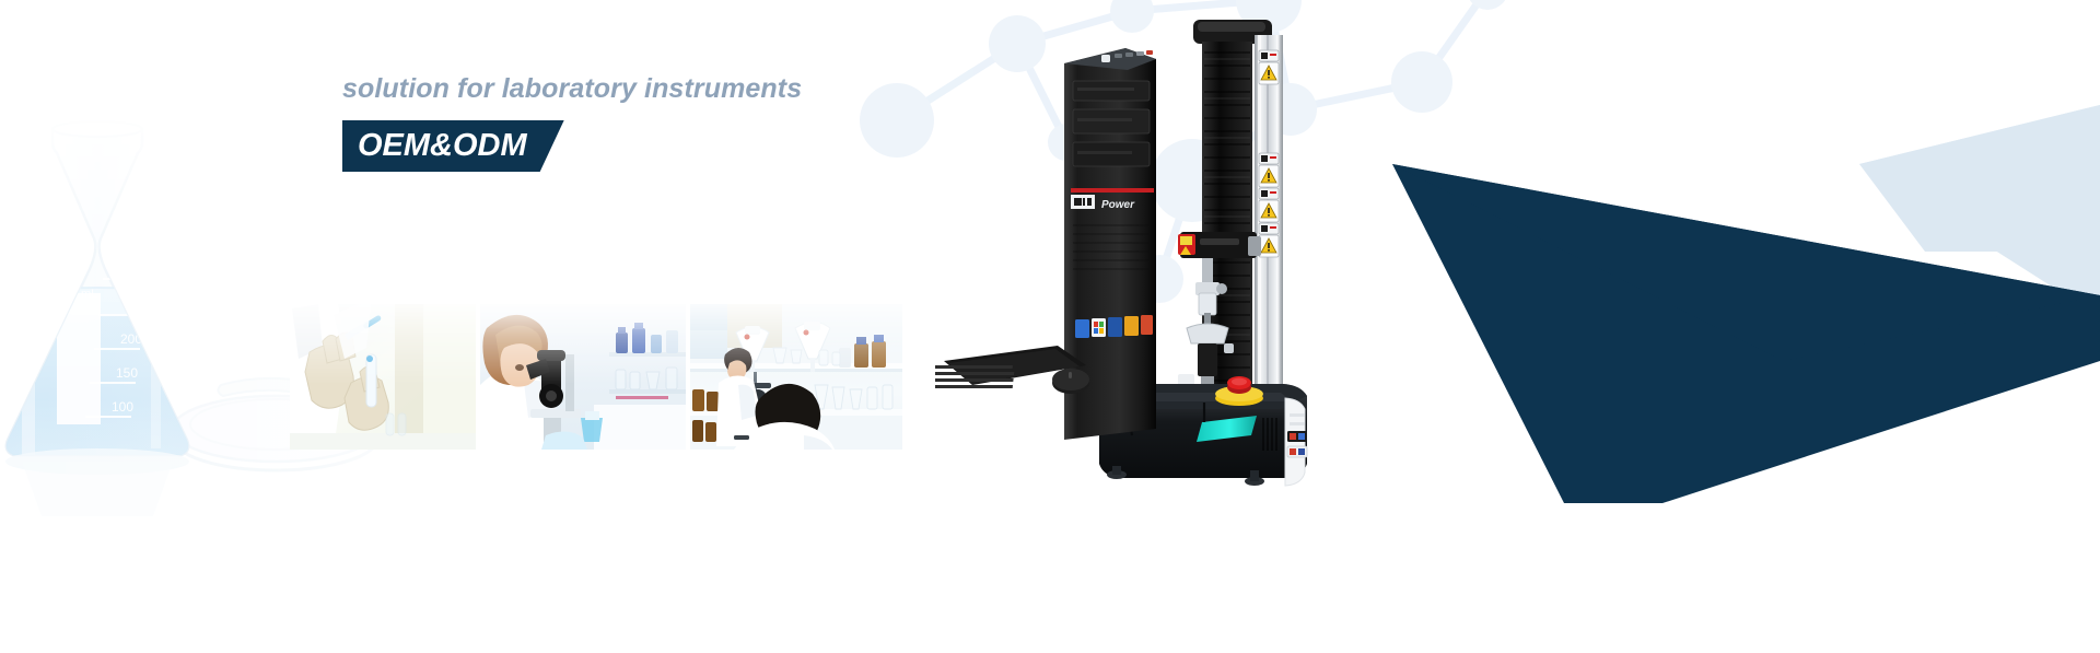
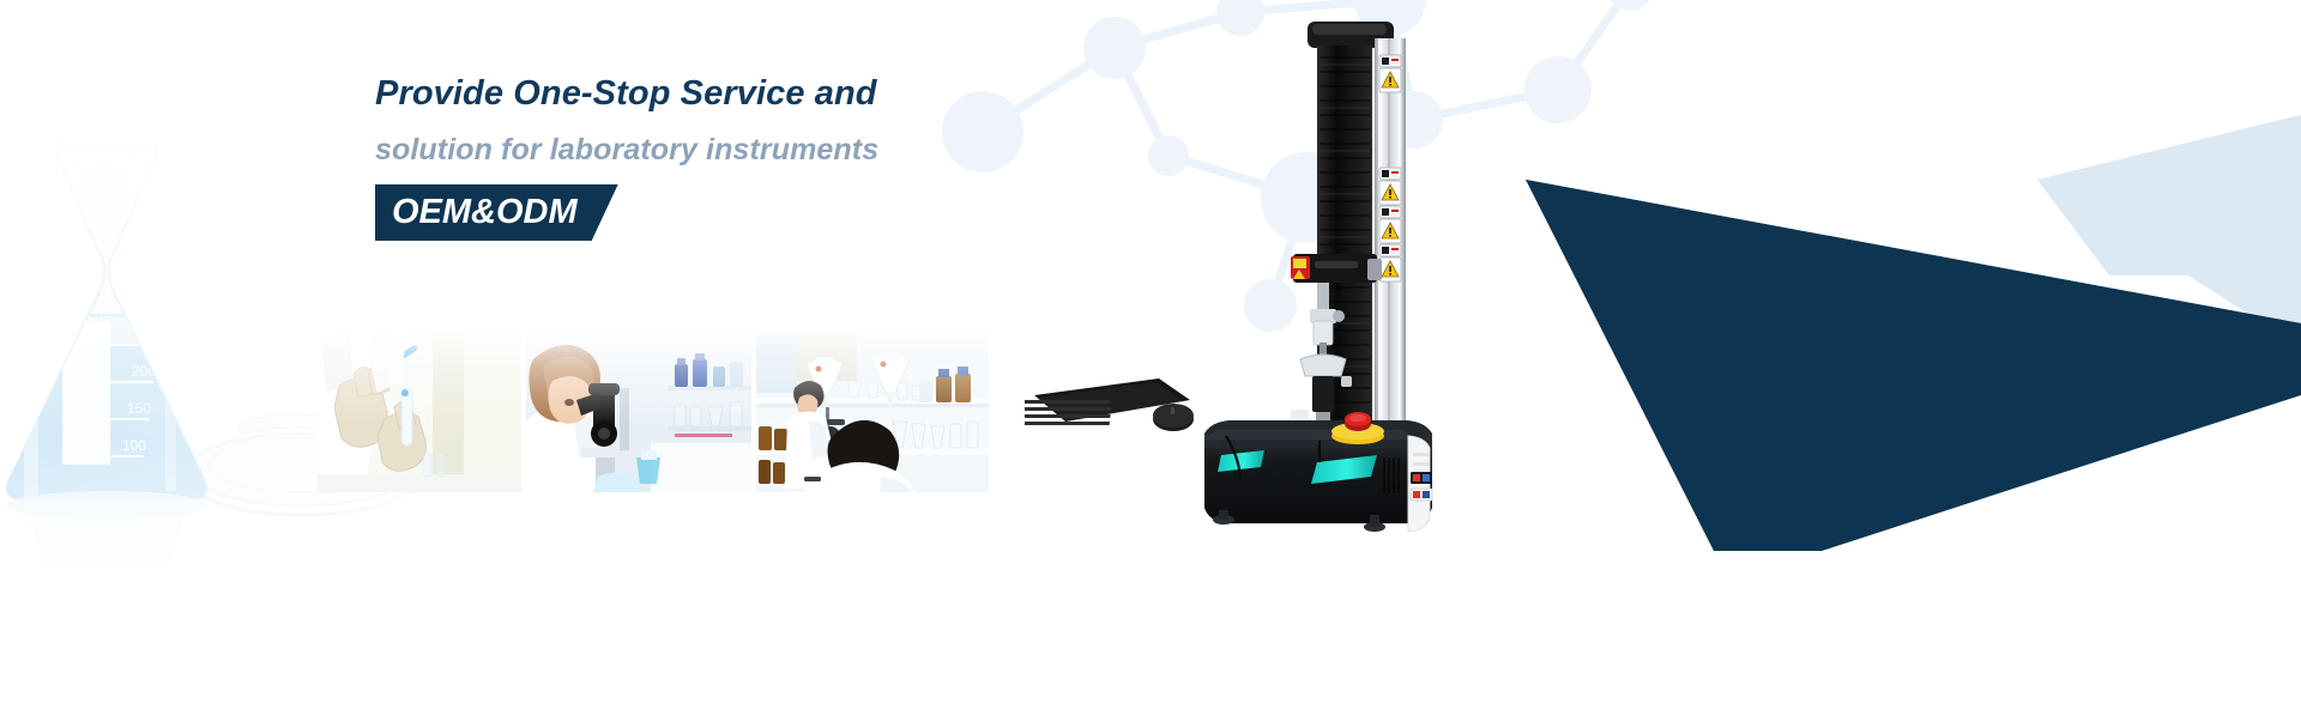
+ Provide One-Stop Service and
  solution for laboratory instruments
  OEM&ODM
- Power
